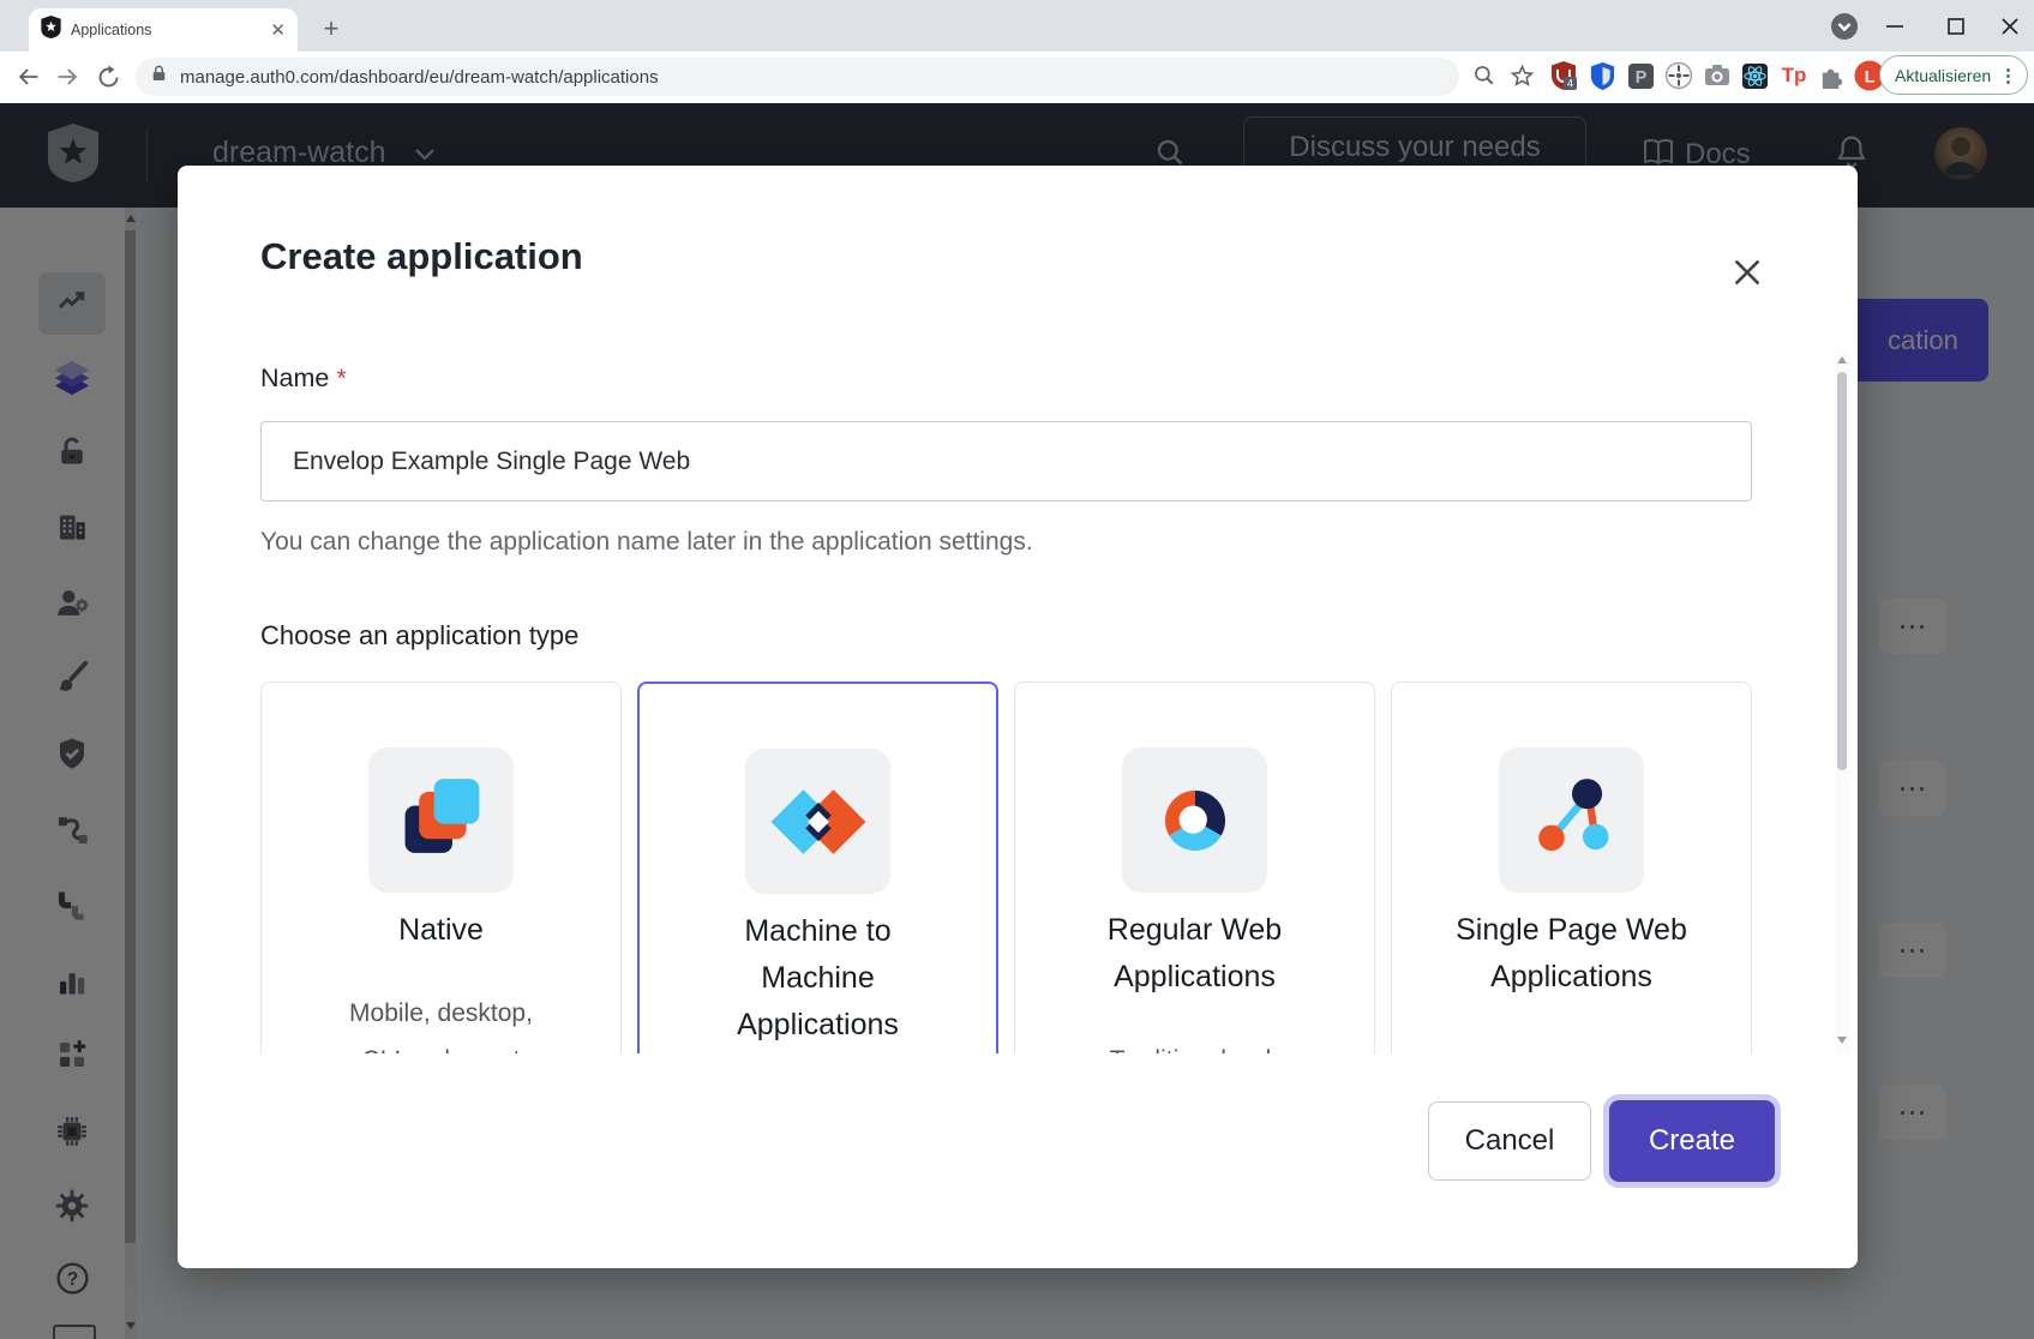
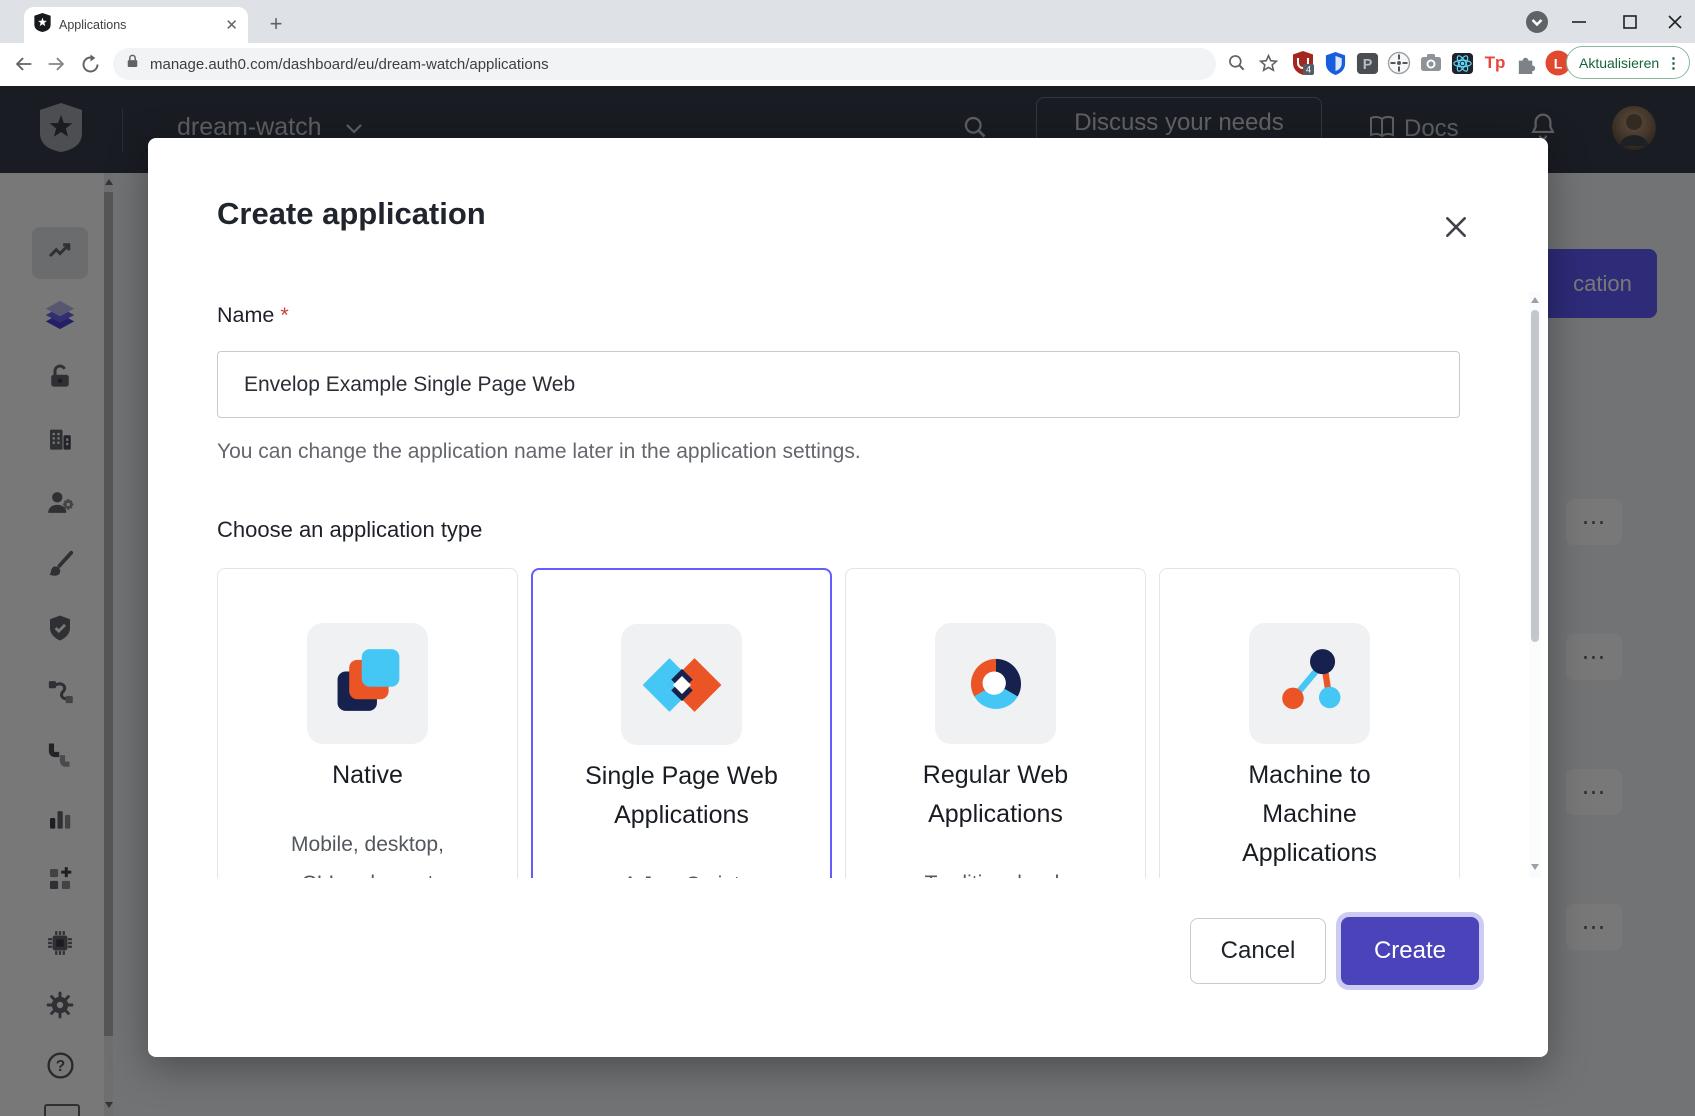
  Applications
  ✕
  +
  manage.auth0.com/dashboard/eu/dream-watch/applications
  4
  P
  Tp
  L
  Aktualisieren
  ⋮
  dream-watch
  Discuss your needs
  Docs
  ?
  cation
  ⋯
  ⋯
  ⋯
  ⋯
  Create application
  Name *
  Envelop Example Single Page Web
  You can change the application name later in the application settings.
  Choose an application type
  Native
- Machine to Machine Applications
+ Single Page Web Applications
  Regular Web Applications
- Single Page Web Applications
+ Machine to Machine Applications
  Cancel
  Create
